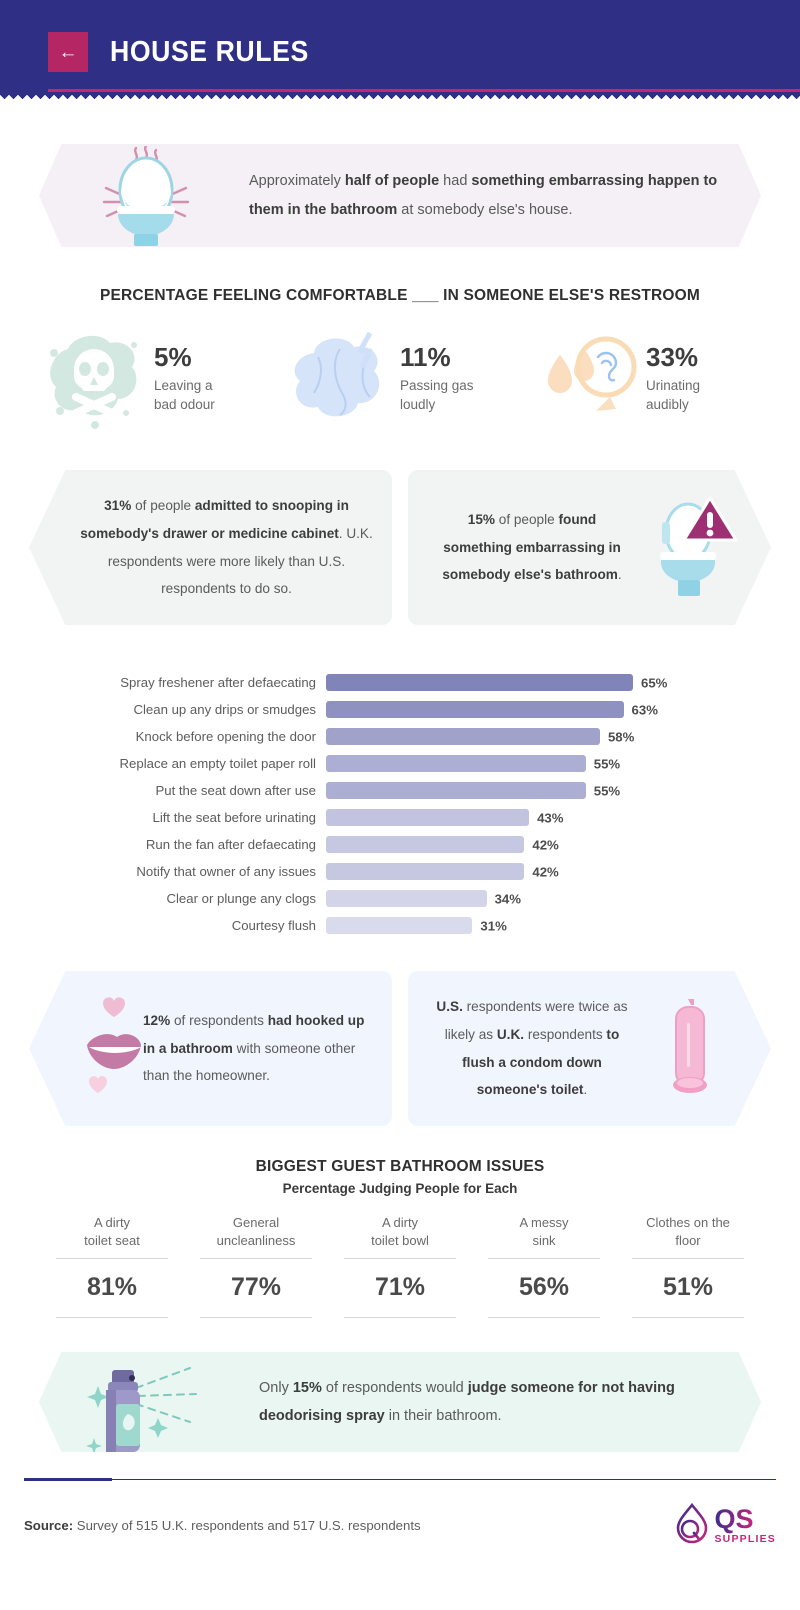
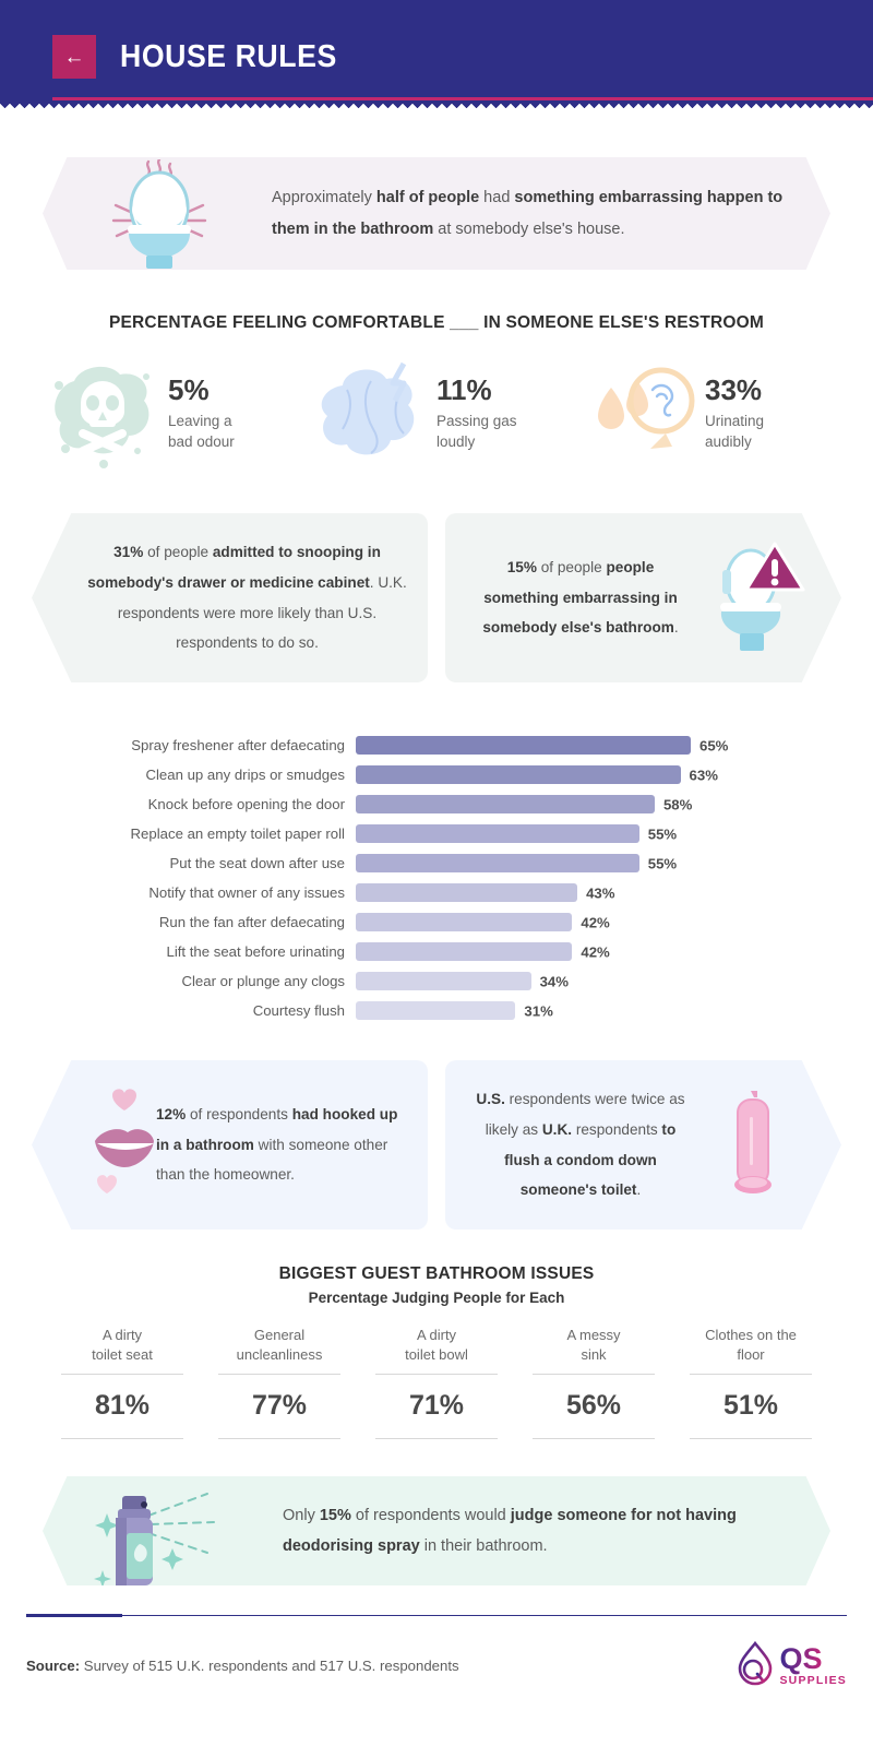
  ←
  HOUSE RULES
  Approximately half of people had something embarrassing happen to them in the bathroom at somebody else's house.
  PERCENTAGE FEELING COMFORTABLE ___ IN SOMEONE ELSE'S RESTROOM
  5%
  Leaving a
  bad odour
  11%
  Passing gas
  loudly
  33%
  Urinating
  audibly
  31% of people admitted to snooping in somebody's drawer or medicine cabinet. U.K. respondents were more likely than U.S. respondents to do so.
- 15% of people found something embarrassing in somebody else's bathroom.
+ 15% of people people something embarrassing in somebody else's bathroom.
  Spray freshener after defaecating
  65%
  Clean up any drips or smudges
  63%
  Knock before opening the door
  58%
  Replace an empty toilet paper roll
  55%
  Put the seat down after use
  55%
- Lift the seat before urinating
+ Notify that owner of any issues
  43%
  Run the fan after defaecating
  42%
- Notify that owner of any issues
+ Lift the seat before urinating
  42%
  Clear or plunge any clogs
  34%
  Courtesy flush
  31%
  12% of respondents had hooked up in a bathroom with someone other than the homeowner.
  U.S. respondents were twice as likely as U.K. respondents to flush a condom down someone's toilet.
  BIGGEST GUEST BATHROOM ISSUES
  Percentage Judging People for Each
  A dirty
  toilet seat
  81%
  General
  uncleanliness
  77%
  A dirty
  toilet bowl
  71%
  A messy
  sink
  56%
  Clothes on the
  floor
  51%
  Only 15% of respondents would judge someone for not having deodorising spray in their bathroom.
  Source: Survey of 515 U.K. respondents and 517 U.S. respondents
  QS
  SUPPLIES
